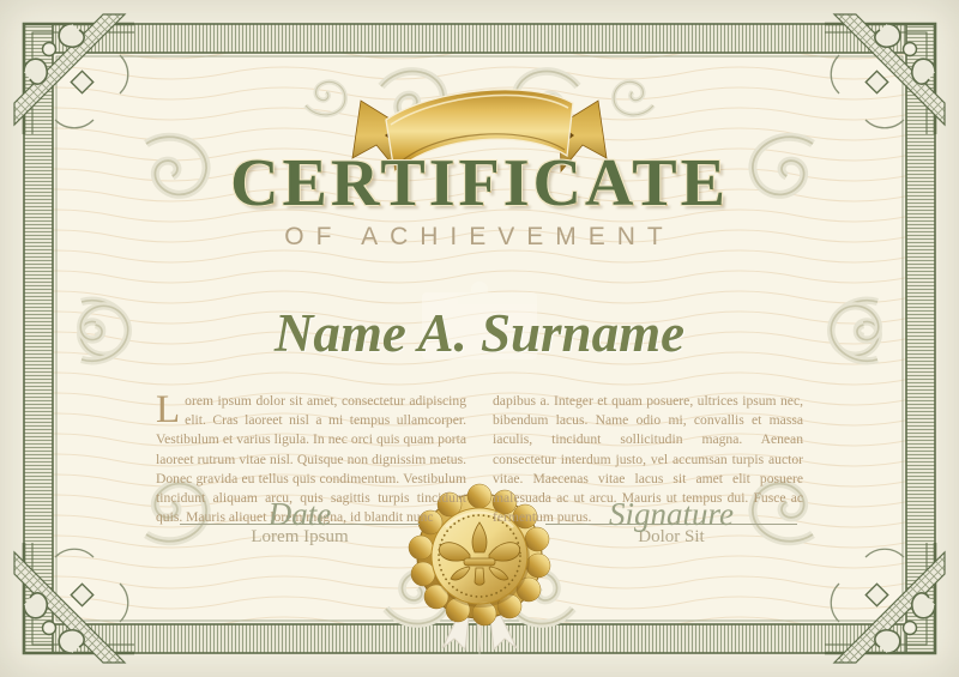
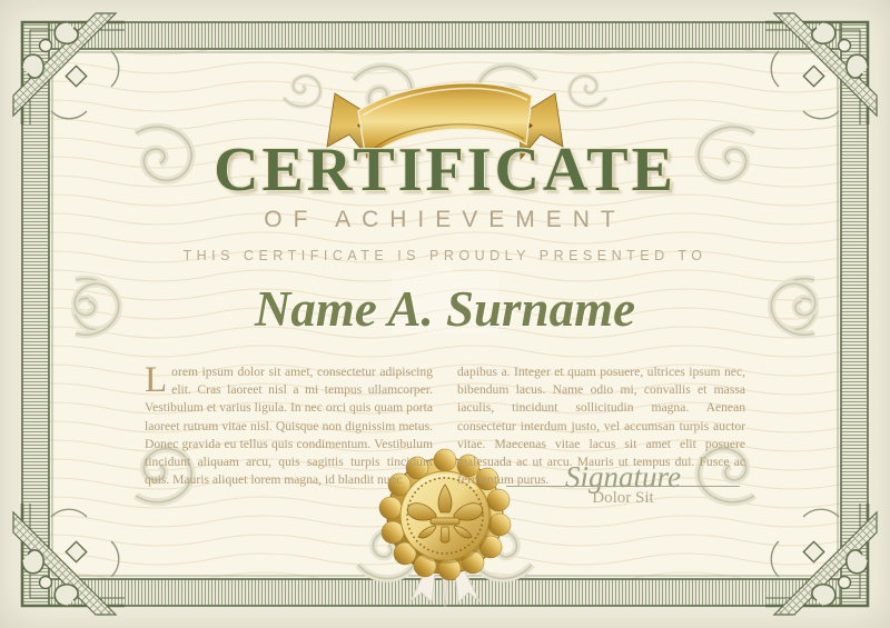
  CERTIFICATE
  OF ACHIEVEMENT
+ THIS CERTIFICATE IS PROUDLY PRESENTED TO
  Name A. Surname
  L
  orem ipsum dolor sit amet, consectetur adipiscing elit. Cras laoreet nisl a mi tempus ullamcorper. Vestibulum et varius ligula. In nec orci quis quam porta laoreet rutrum vitae nisl. Quisque non dignissim metus. Donec gravida eu tellus quis condimentum. Vestibulum tincidunt aliquam arcu, quis sagittis turpis tincidunt quis. Mauris aliquet lorem magna, id blandit nunc
  dapibus a. Integer et quam posuere, ultrices ipsum nec, bibendum lacus. Name odio mi, convallis et massa iaculis, tincidunt sollicitudin magna. Aenean consectetur interdum justo, vel accumsan turpis auctor vitae. Maecenas vitae lacus sit amet elit posuere malesuada ac ut arcu. Mauris ut tempus dui. Fusce ac fermentum purus.
- Date
- Lorem Ipsum
  Signature
  Dolor Sit
